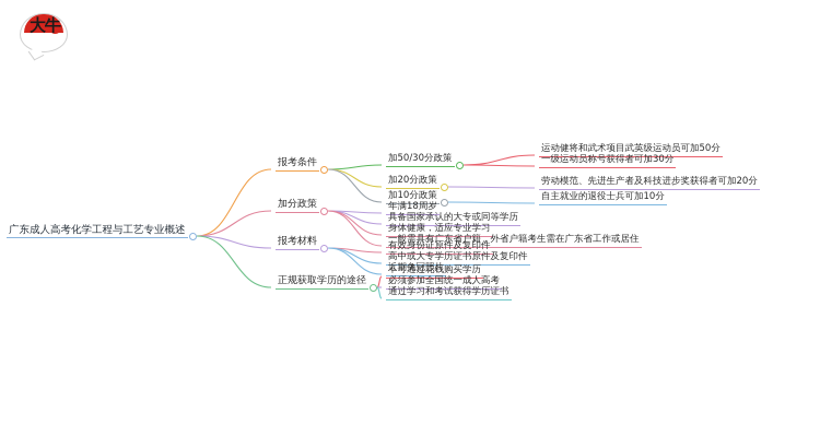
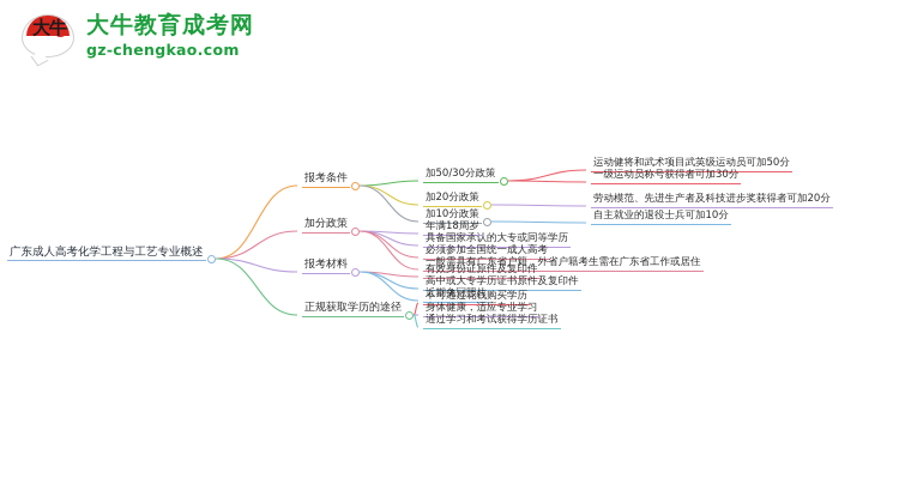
  大牛
+ 大牛教育成考网
+ gz-chengkao.com
  广东成人高考化学工程与工艺专业概述
  报考条件
  加50/30分政策
  运动健将和武术项目武英级运动员可加50分
  一级运动员称号获得者可加30分
  加20分政策
  劳动模范、先进生产者及科技进步奖获得者可加20分
  加10分政策
  自主就业的退役士兵可加10分
  加分政策
  年满18周岁
  具备国家承认的大专或同等学历
- 身体健康，适应专业学习
+ 必须参加全国统一成人高考
  一般需具有广东省户籍，外省户籍考生需在广东省工作或居住
  报考材料
  有效身份证原件及复印件
  高中或大专学历证书原件及复印件
  近期免冠照片
  正规获取学历的途径
  不可通过花钱购买学历
- 必须参加全国统一成人高考
+ 身体健康，适应专业学习
  通过学习和考试获得学历证书
